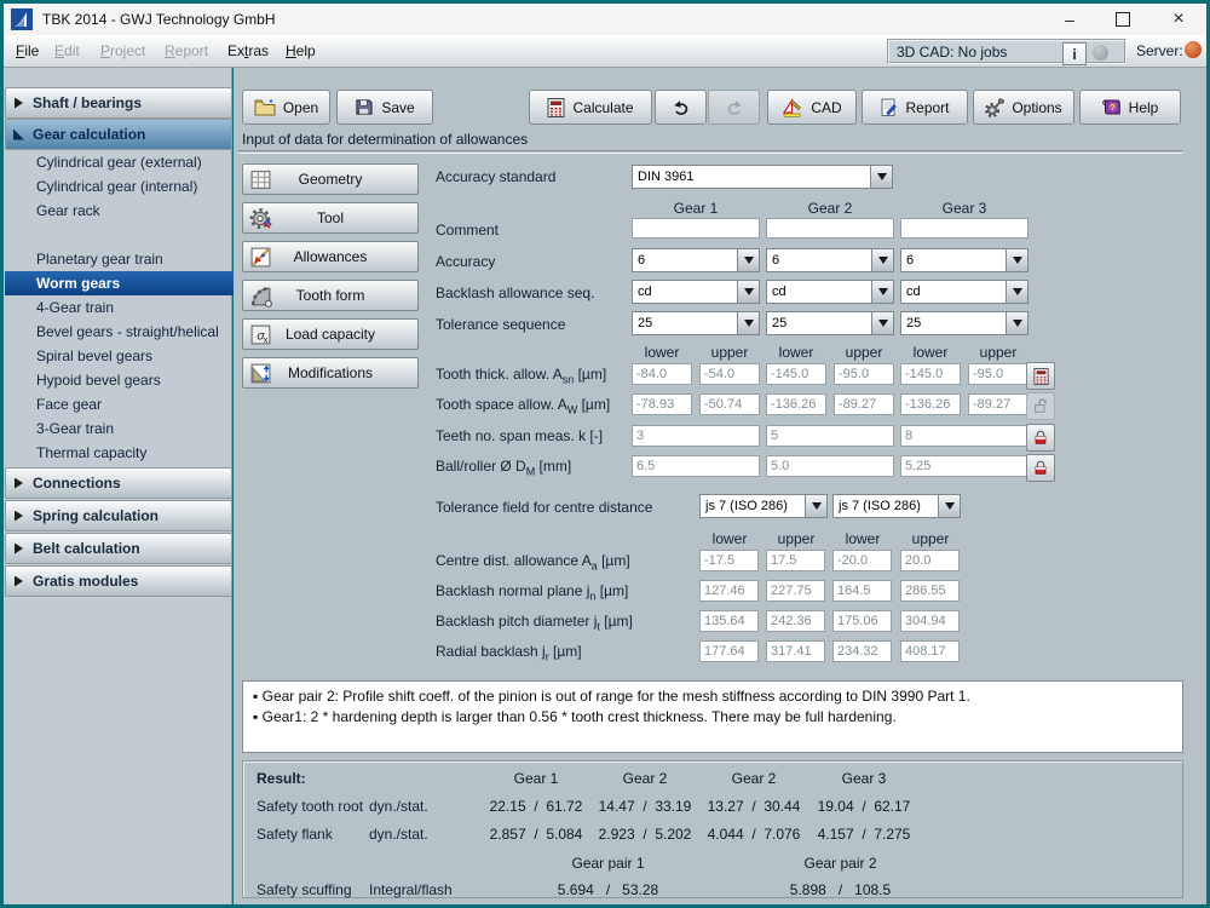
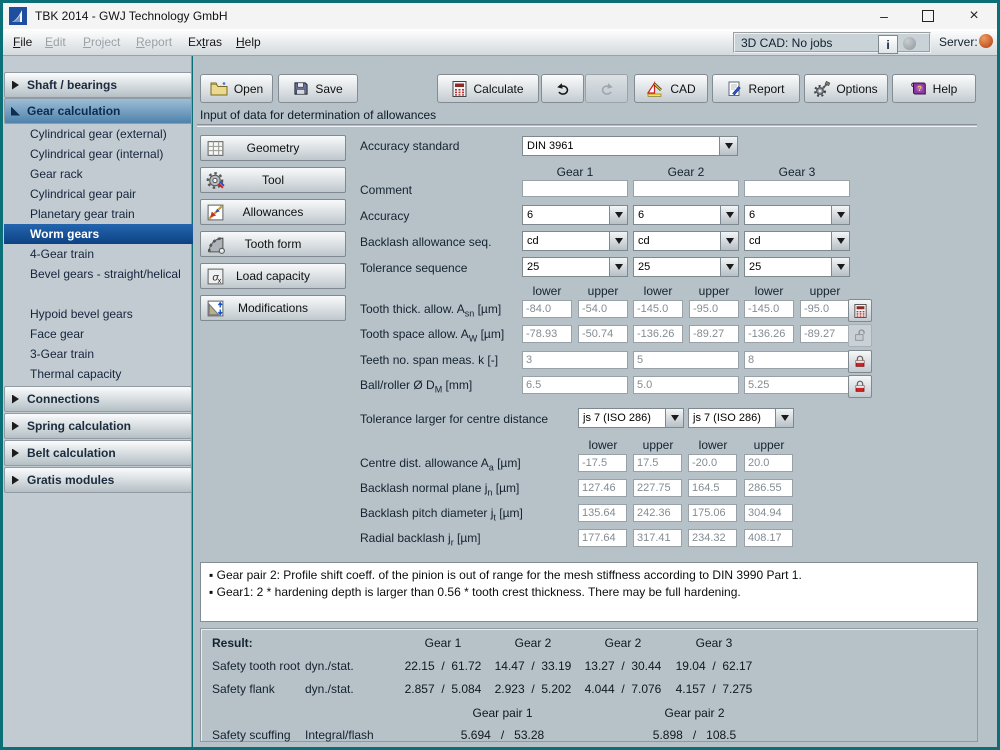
  TBK 2014 - GWJ Technology GmbH
  –
  ×
  File
  Edit
  Project
  Report
  Extras
  Help
  3D CAD: No jobs
  i
  Server:
  Shaft / bearings
  Gear calculation
  Cylindrical gear (external)
  Cylindrical gear (internal)
  Gear rack
+ Cylindrical gear pair
  Planetary gear train
  Worm gears
  4-Gear train
  Bevel gears - straight/helical
- Spiral bevel gears
  Hypoid bevel gears
  Face gear
  3-Gear train
  Thermal capacity
  Connections
  Spring calculation
  Belt calculation
  Gratis modules
  Open
  Save
  Calculate
  CAD
  Report
  Options
  ?
  Help
  Input of data for determination of allowances
  Geometry
  Tool
  Allowances
  Tooth form
  σ
  x
  Load capacity
  Modifications
  Accuracy standard
  Comment
  Accuracy
  Backlash allowance seq.
  Tolerance sequence
  Tooth thick. allow. Asn [µm]
  Tooth space allow. AW [µm]
  Teeth no. span meas. k [-]
  Ball/roller Ø DM [mm]
- Tolerance field for centre distance
+ Tolerance larger for centre distance
  Centre dist. allowance Aa [µm]
  Backlash normal plane jn [µm]
  Backlash pitch diameter jt [µm]
  Radial backlash jr [µm]
  DIN 3961
  Gear 1
  Gear 2
  Gear 3
  6
  6
  6
  cd
  cd
  cd
  25
  25
  25
  lower
  upper
  lower
  upper
  lower
  upper
  -84.0
  -54.0
  -145.0
  -95.0
  -145.0
  -95.0
  -78.93
  -50.74
  -136.26
  -89.27
  -136.26
  -89.27
  3
  5
  8
  6.5
  5.0
  5.25
  js 7 (ISO 286)
  js 7 (ISO 286)
  lower
  upper
  lower
  upper
  -17.5
  17.5
  -20.0
  20.0
  127.46
  227.75
  164.5
  286.55
  135.64
  242.36
  175.06
  304.94
  177.64
  317.41
  234.32
  408.17
  ▪ Gear pair 2: Profile shift coeff. of the pinion is out of range for the mesh stiffness according to DIN 3990 Part 1.
  ▪ Gear1: 2 * hardening depth is larger than 0.56 * tooth crest thickness. There may be full hardening.
  Result:
  Gear 1
  Gear 2
  Gear 2
  Gear 3
  Safety tooth root
  dyn./stat.
  22.15 / 61.72
  14.47 / 33.19
  13.27 / 30.44
  19.04 / 62.17
  Safety flank
  dyn./stat.
  2.857 / 5.084
  2.923 / 5.202
  4.044 / 7.076
  4.157 / 7.275
  Gear pair 1
  Gear pair 2
  Safety scuffing
  Integral/flash
  5.694 / 53.28
  5.898 / 108.5
